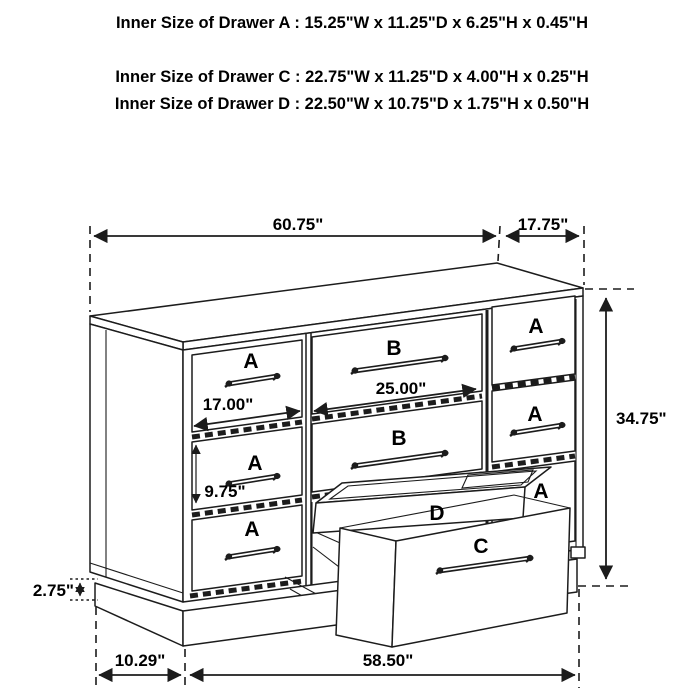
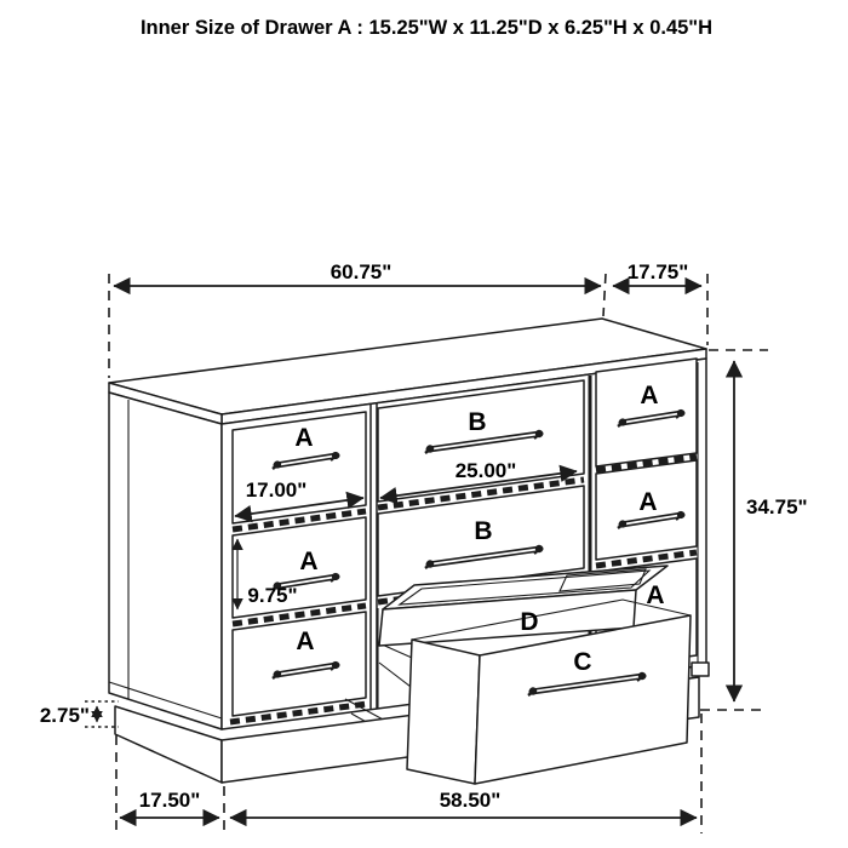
  Inner Size of Drawer A : 15.25"W x 11.25"D x 6.25"H x 0.45"H
- Inner Size of Drawer C : 22.75"W x 11.25"D x 4.00"H x 0.25"H
- Inner Size of Drawer D : 22.50"W x 10.75"D x 1.75"H x 0.50"H
  A
  A
  A
  B
  B
  A
  A
  A
  D
  C
  60.75"
  17.75"
  34.75"
  17.00"
  25.00"
  9.75"
  2.75"
- 10.29"
+ 17.50"
  58.50"
